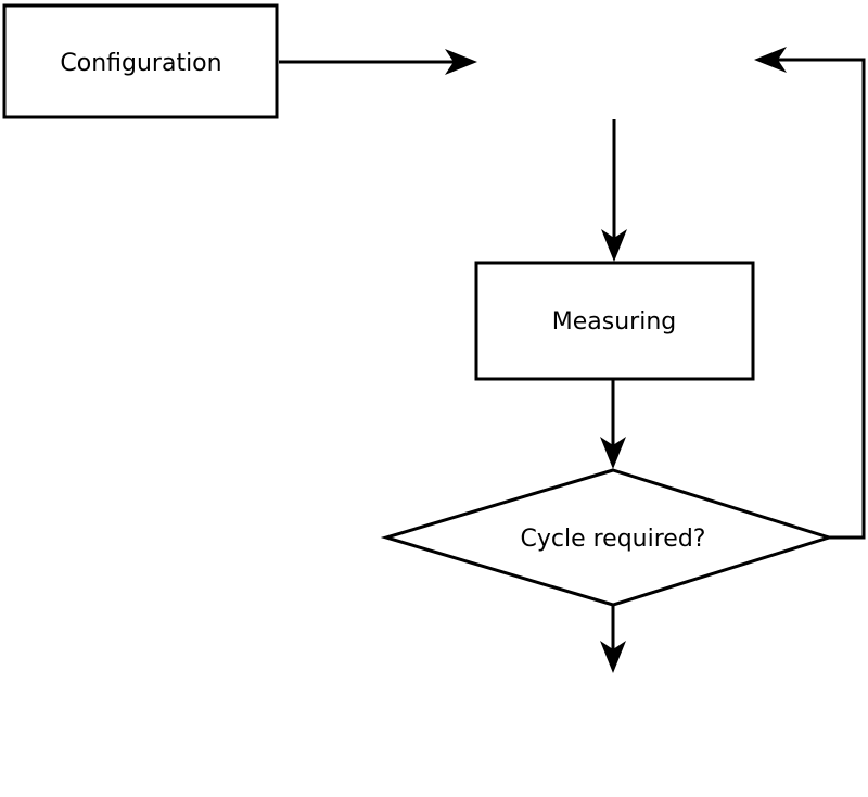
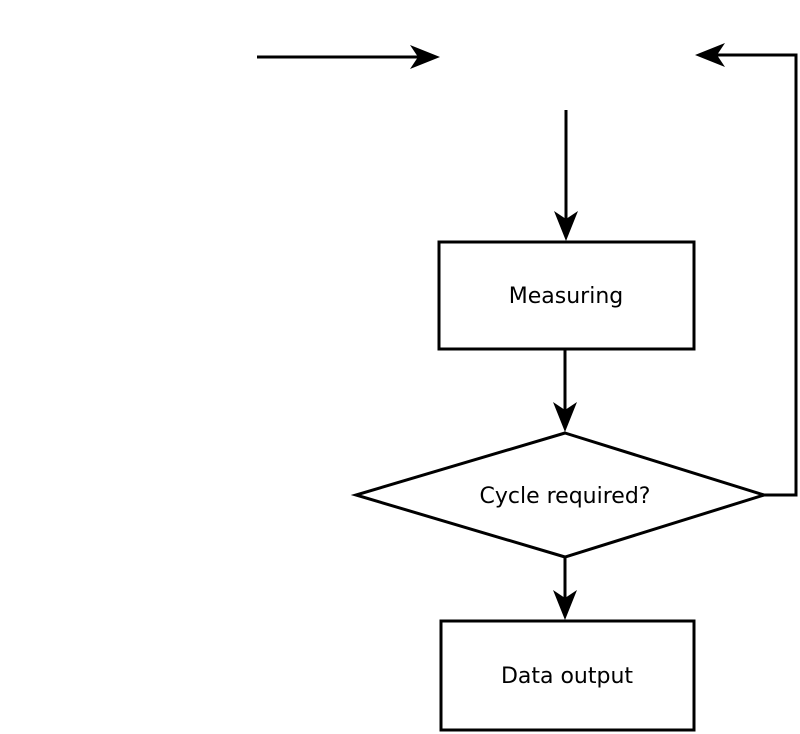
- Configuration
  Measuring
  Cycle required?
+ Data output
